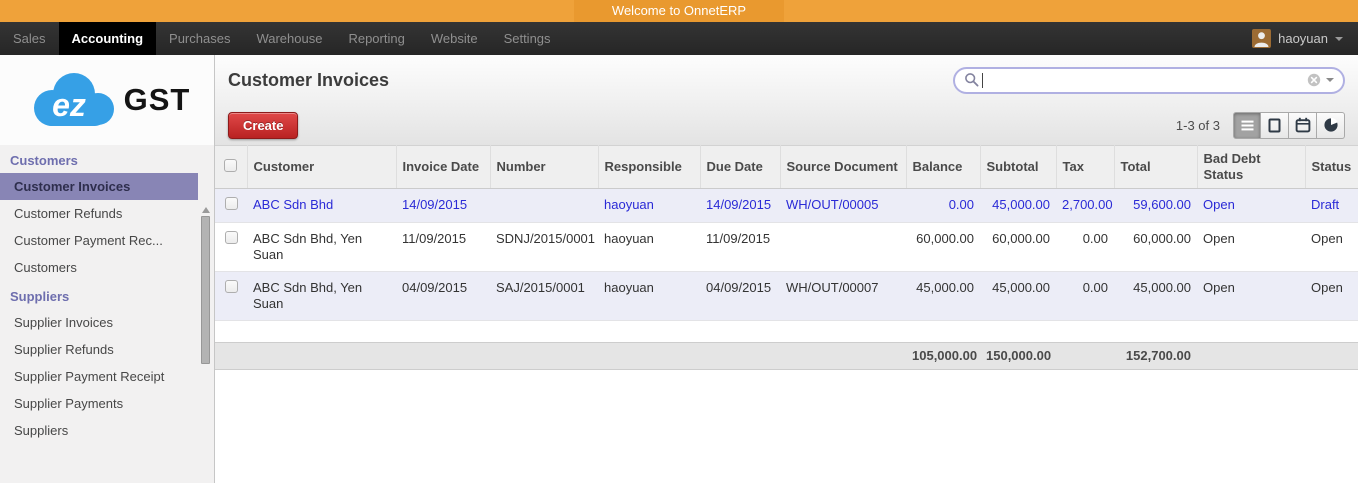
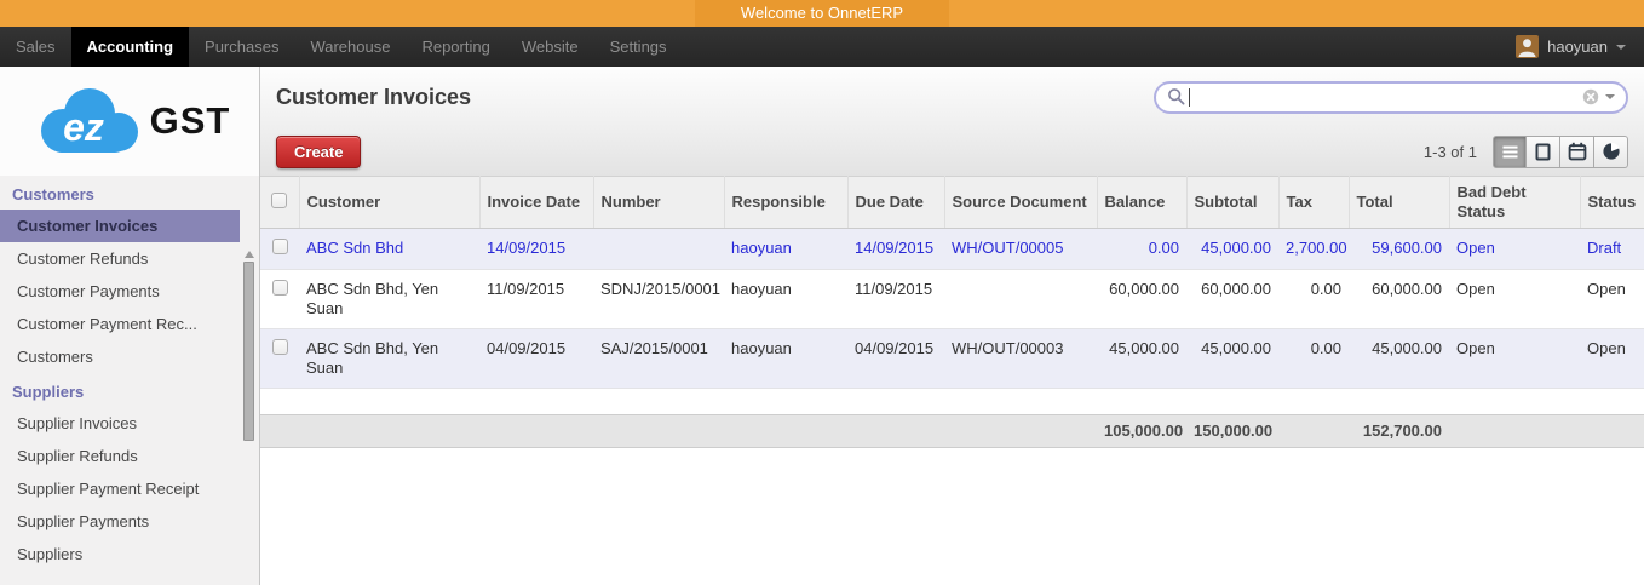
  Welcome to OnnetERP
  Sales
  Accounting
  Purchases
  Warehouse
  Reporting
  Website
  Settings
  haoyuan
  ez
  GST
  Customers
  Customer Invoices
  Customer Refunds
+ Customer Payments
  Customer Payment Rec...
  Customers
  Suppliers
  Supplier Invoices
  Supplier Refunds
  Supplier Payment Receipt
  Supplier Payments
  Suppliers
  Customer Invoices
  Create
- 1-3 of 3
+ 1-3 of 1
  	Customer	Invoice Date	Number	Responsible	Due Date	Source Document	Balance	Subtotal	Tax	Total	Bad Debt Status	Status
  	ABC Sdn Bhd	14/09/2015		haoyuan	14/09/2015	WH/OUT/00005	0.00	45,000.00	2,700.00	59,600.00	Open	Draft
  	ABC Sdn Bhd, Yen Suan	11/09/2015	SDNJ/2015/0001	haoyuan	11/09/2015		60,000.00	60,000.00	0.00	60,000.00	Open	Open
- 	ABC Sdn Bhd, Yen Suan	04/09/2015	SAJ/2015/0001	haoyuan	04/09/2015	WH/OUT/00007	45,000.00	45,000.00	0.00	45,000.00	Open	Open
+ 	ABC Sdn Bhd, Yen Suan	04/09/2015	SAJ/2015/0001	haoyuan	04/09/2015	WH/OUT/00003	45,000.00	45,000.00	0.00	45,000.00	Open	Open
  	105,000.00	150,000.00		152,700.00
